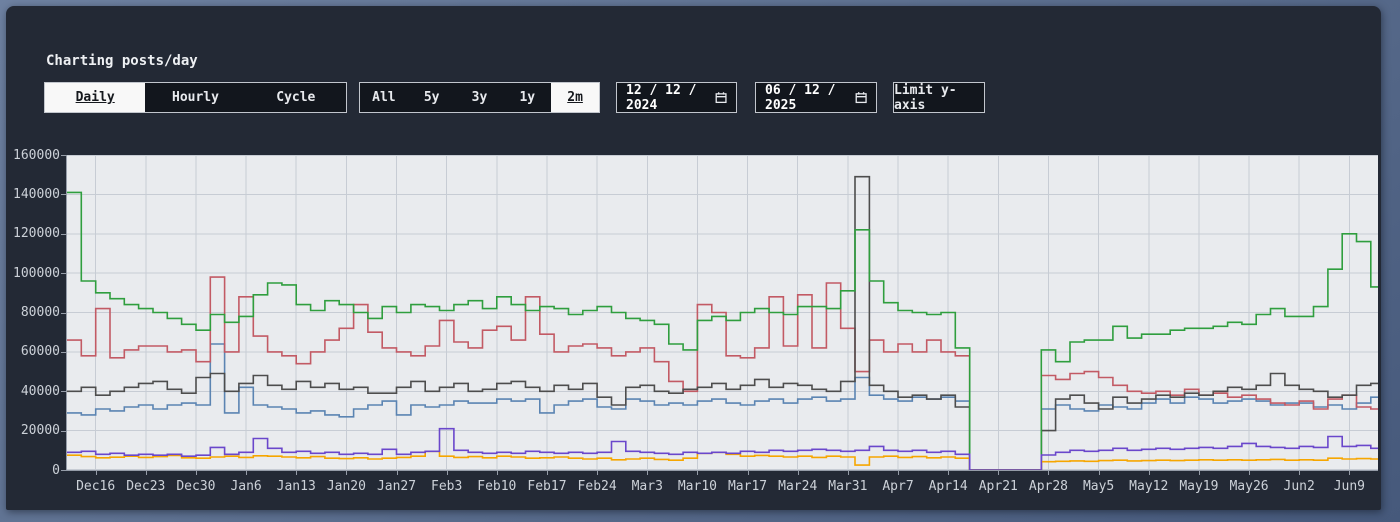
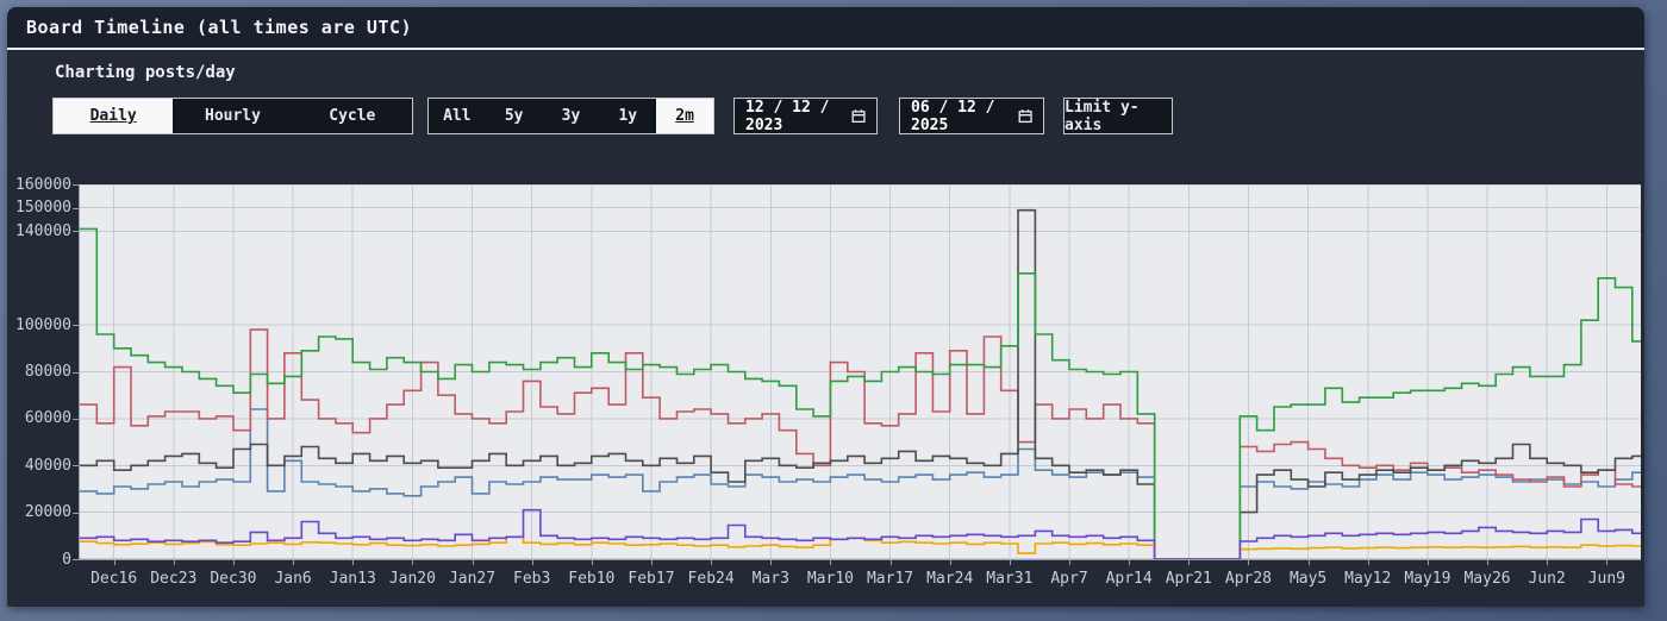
+ Board Timeline (all times are UTC)
  Charting posts/day
  Daily
  Hourly
  Cycle
  All
  5y
  3y
  1y
  2m
- 12 / 12 / 2024
+ 12 / 12 / 2023
  06 / 12 / 2025
  Limit y-axis
  0
  20000
  40000
  60000
  80000
  100000
- 120000
+ 150000
  140000
  160000
  Dec16
  Dec23
  Dec30
  Jan6
  Jan13
  Jan20
  Jan27
  Feb3
  Feb10
  Feb17
  Feb24
  Mar3
  Mar10
  Mar17
  Mar24
  Mar31
  Apr7
  Apr14
  Apr21
  Apr28
  May5
  May12
  May19
  May26
  Jun2
  Jun9
